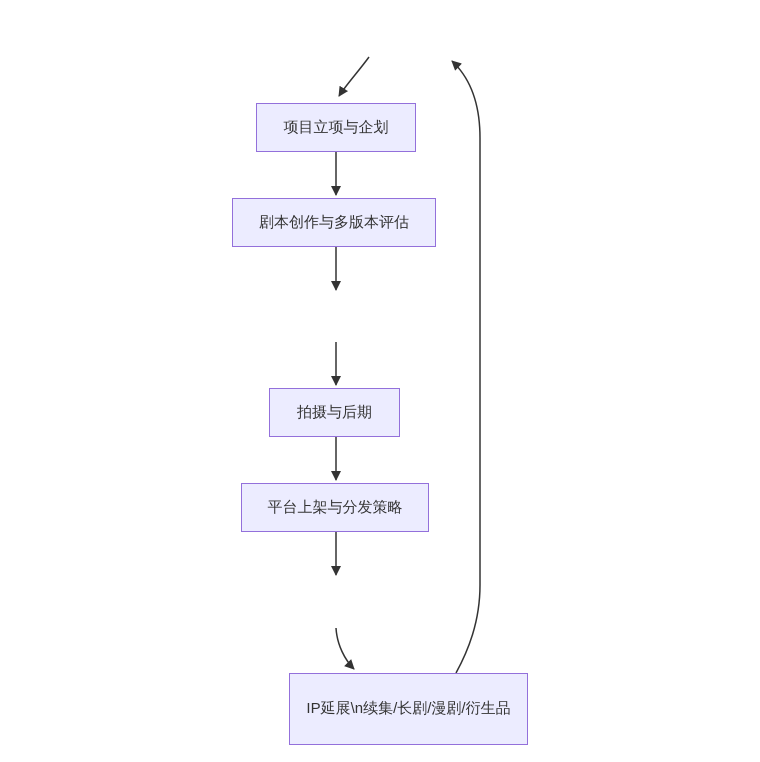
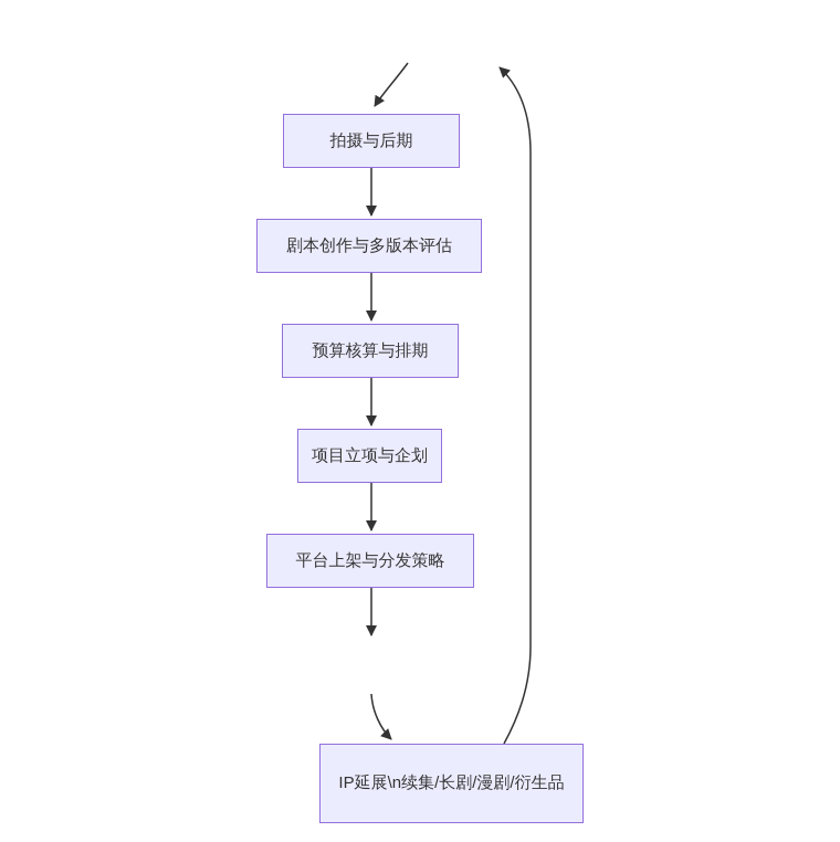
- 项目立项与企划
+ 拍摄与后期
  剧本创作与多版本评估
+ 预算核算与排期
- 拍摄与后期
+ 项目立项与企划
  平台上架与分发策略
  IP延展\n续集/长剧/漫剧/衍生品
